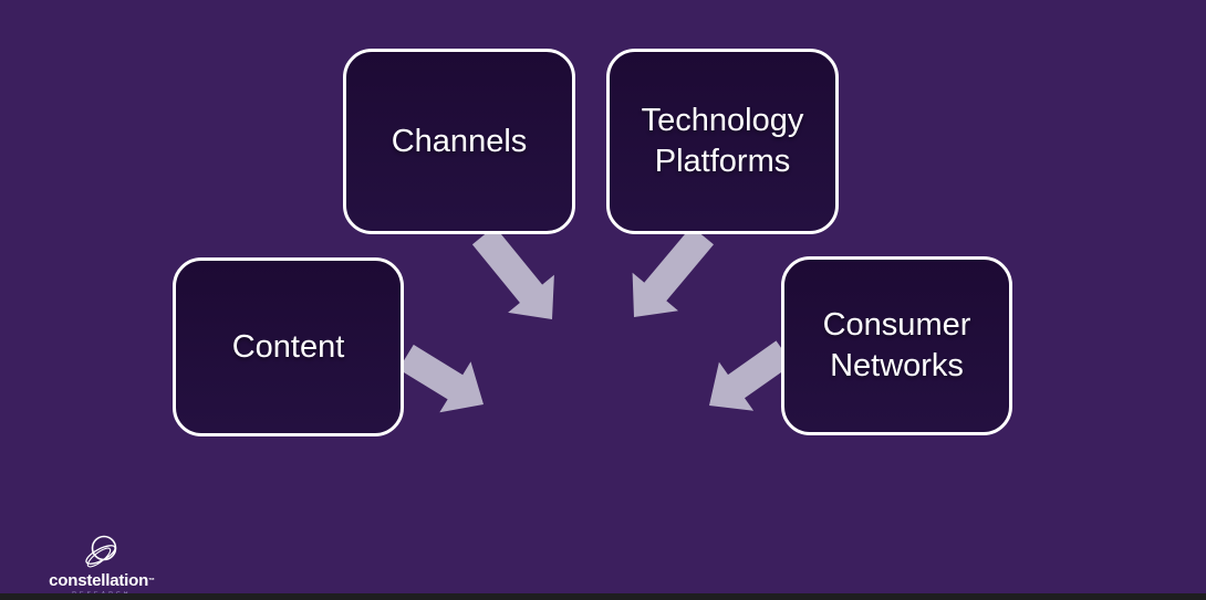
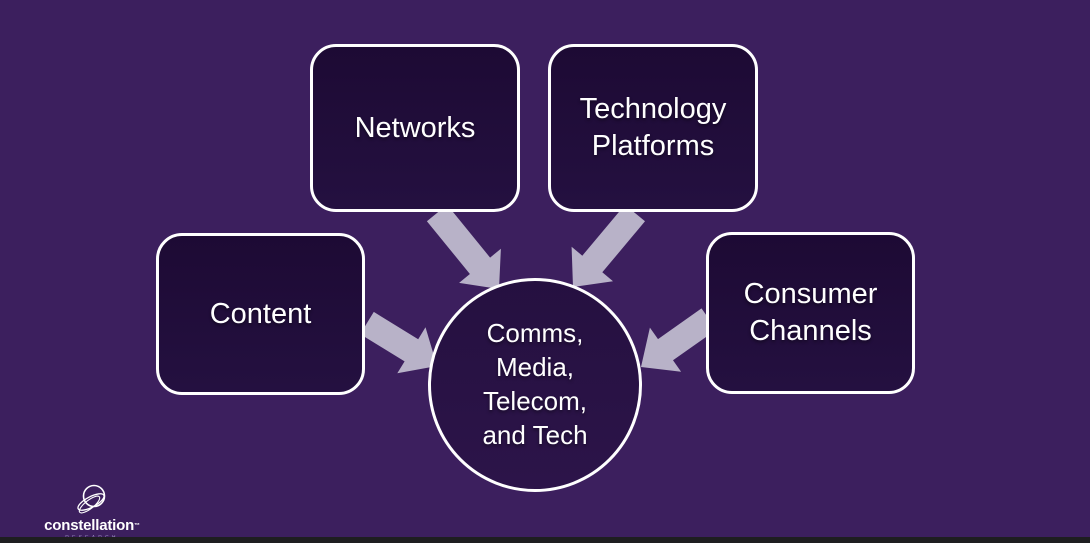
- Channels
+ Networks
  Technology
  Platforms
  Content
  Consumer
- Networks
+ Channels
+ Comms,
+ Media,
+ Telecom,
+ and Tech
  constellation
